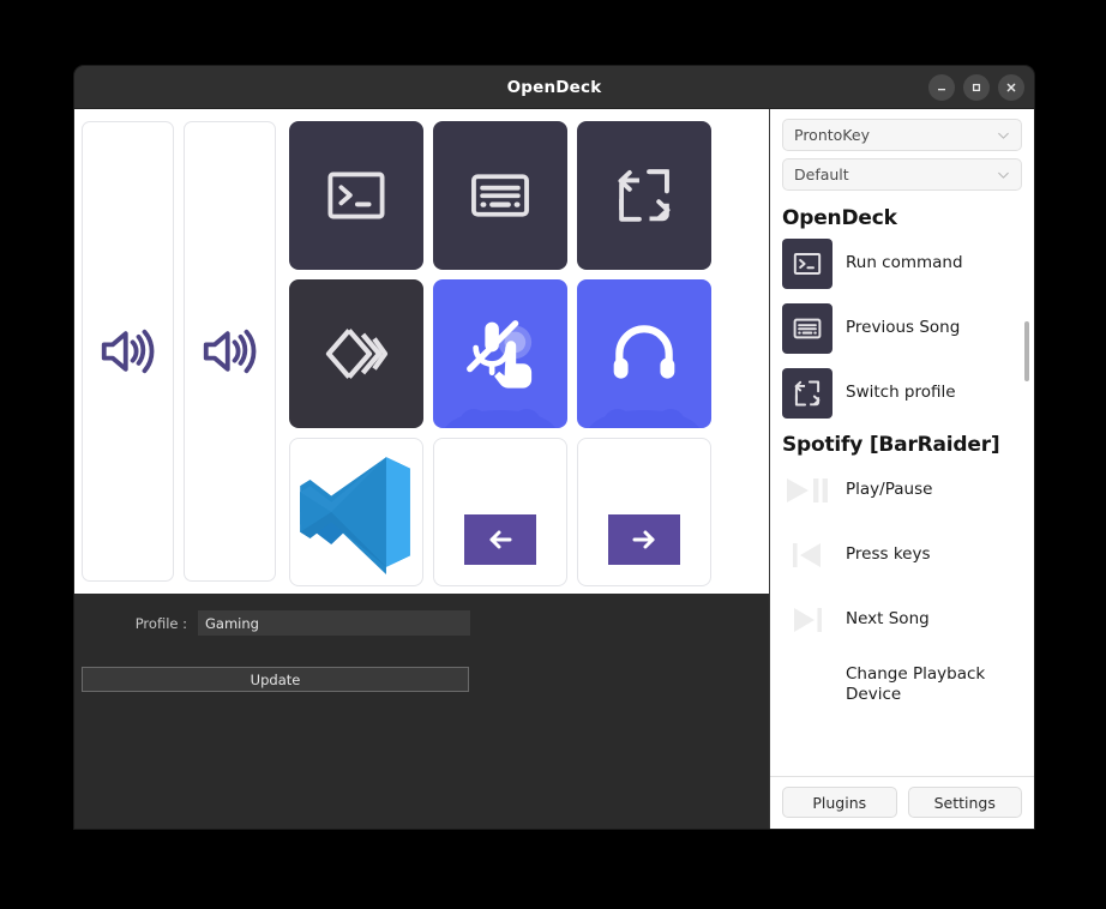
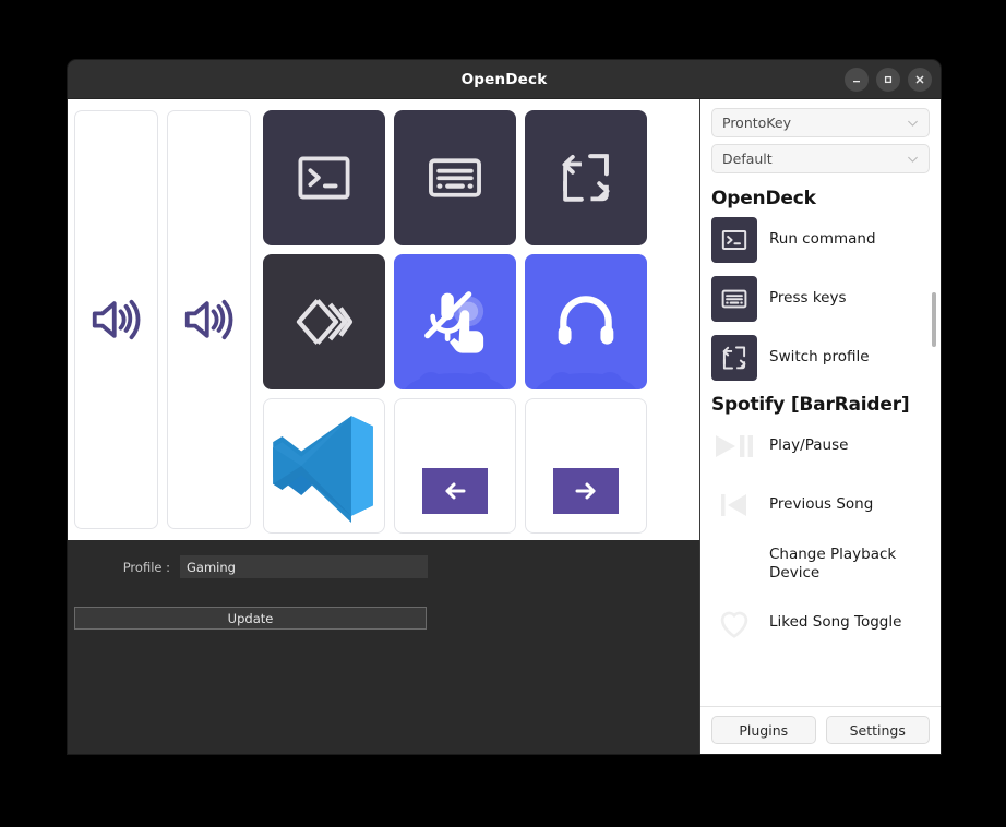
  OpenDeck
  Profile :
  Gaming
  Update
  ProntoKey
  Default
  OpenDeck
  Run command
- Previous Song
+ Press keys
  Switch profile
  Spotify [BarRaider]
  Play/Pause
- Press keys
+ Previous Song
- Next Song
  Change Playback Device
+ Liked Song Toggle
  Plugins
  Settings
